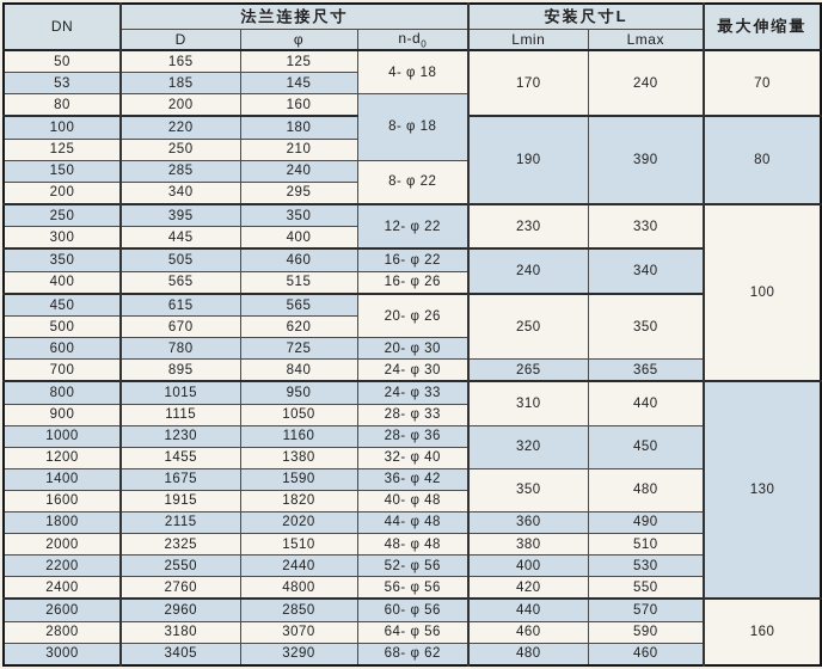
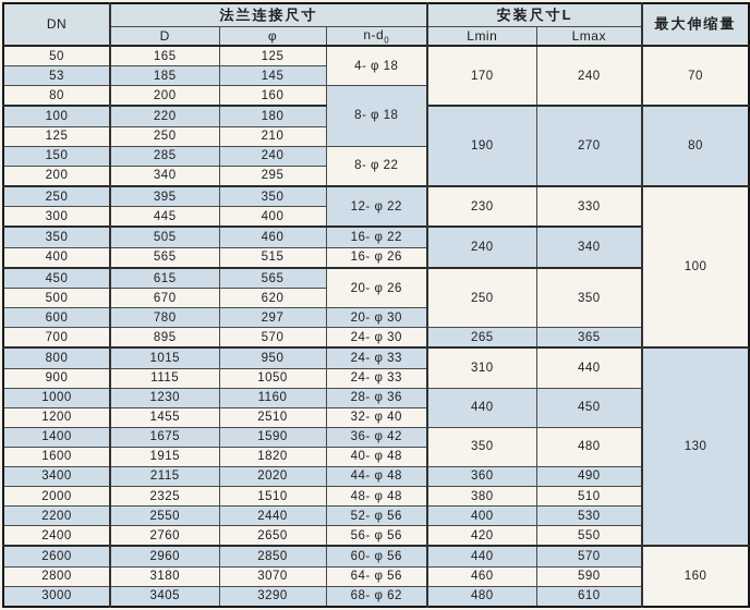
  DN	法兰连接尺寸	安装尺寸L	最大伸缩量
  D	φ	n-d0	Lmin	Lmax
  50	165	125	4- φ 18	170	240	70
  53	185	145
  80	200	160	8- φ 18
- 100	220	180	190	390	80
+ 100	220	180	190	270	80
  125	250	210
  150	285	240	8- φ 22
  200	340	295
  250	395	350	12- φ 22	230	330	100
  300	445	400
  350	505	460	16- φ 22	240	340
  400	565	515	16- φ 26
  450	615	565	20- φ 26	250	350
  500	670	620
- 600	780	725	20- φ 30
+ 600	780	297	20- φ 30
- 700	895	840	24- φ 30	265	365
+ 700	895	570	24- φ 30	265	365
  800	1015	950	24- φ 33	310	440	130
- 900	1115	1050	28- φ 33
+ 900	1115	1050	24- φ 33
- 1000	1230	1160	28- φ 36	320	450
+ 1000	1230	1160	28- φ 36	440	450
- 1200	1455	1380	32- φ 40
+ 1200	1455	2510	32- φ 40
  1400	1675	1590	36- φ 42	350	480
  1600	1915	1820	40- φ 48
- 1800	2115	2020	44- φ 48	360	490
+ 3400	2115	2020	44- φ 48	360	490
  2000	2325	1510	48- φ 48	380	510
  2200	2550	2440	52- φ 56	400	530
- 2400	2760	4800	56- φ 56	420	550
+ 2400	2760	2650	56- φ 56	420	550
  2600	2960	2850	60- φ 56	440	570	160
  2800	3180	3070	64- φ 56	460	590
- 3000	3405	3290	68- φ 62	480	460
+ 3000	3405	3290	68- φ 62	480	610
